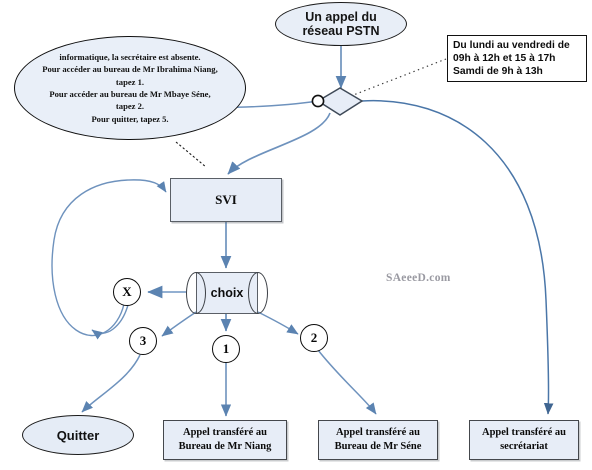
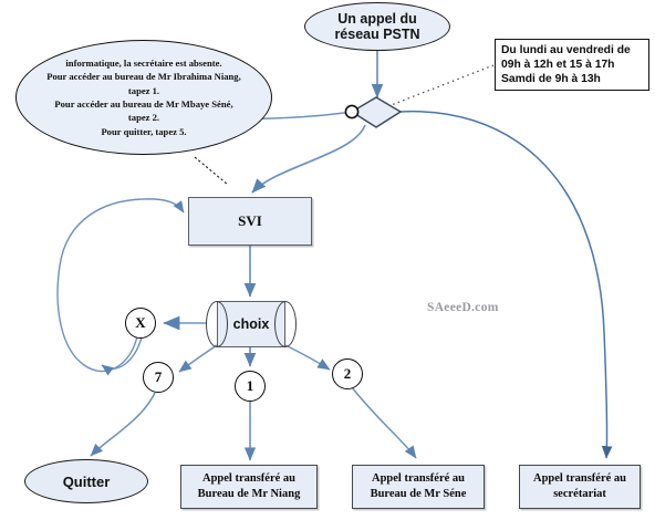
  Un appel du
  réseau PSTN
  informatique, la secrétaire est absente.
  Pour accéder au bureau de Mr Ibrahima Niang,
  tapez 1.
- Pour accéder au bureau de Mr Mbaye Séne,
+ Pour accéder au bureau de Mr Mbaye Séné,
  tapez 2.
  Pour quitter, tapez 5.
  Du lundi au vendredi de
  09h à 12h et 15 à 17h
  Samdi de 9h à 13h
  SVI
  choix
  X
- 3
+ 7
  1
  2
  Quitter
  Appel transféré au
  Bureau de Mr Niang
  Appel transféré au
  Bureau de Mr Séne
  Appel transféré au
  secrétariat
  SAeeeD.com
